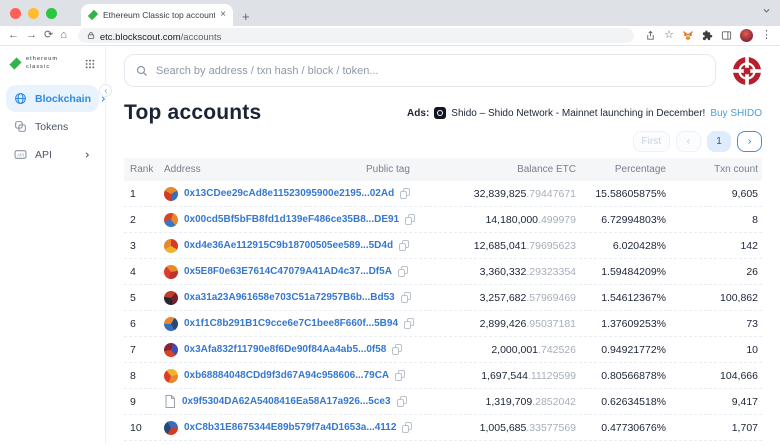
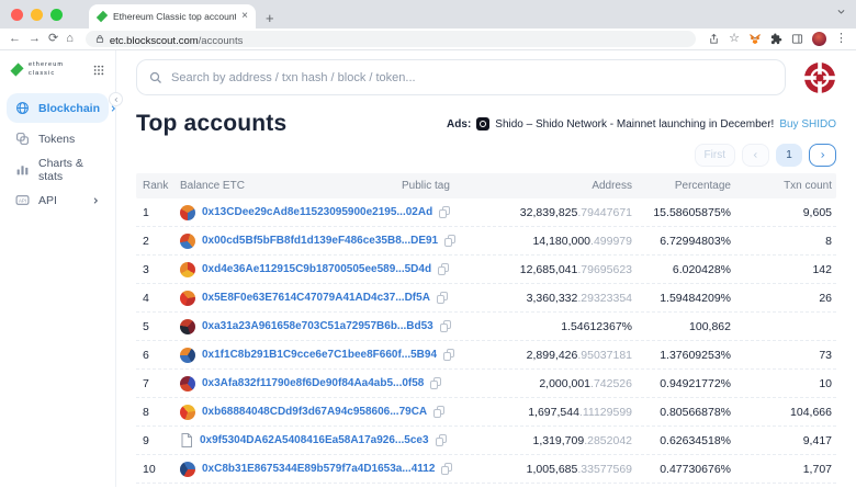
  Ethereum Classic top account
  ×
  +
  ←
  →
  ⟳
  ⌂
  etc.blockscout.com/accounts
  ☆
  ⋮
  Blockchain
  Tokens
+ Charts & stats
  API
  Search by address / txn hash / block / token...
  Top accounts
  Ads:
  Shido – Shido Network - Mainnet launching in December!
  Buy SHIDO
  First
  1
  Rank
- Address
+ Balance ETC
  Public tag
- Balance ETC
+ Address
  Percentage
  Txn count
  1
  0x13CDee29cAd8e11523095900e2195...02Ad
  32,839,825.79447671
  15.58605875%
  9,605
  2
  0x00cd5Bf5bFB8fd1d139eF486ce35B8...DE91
  14,180,000.499979
  6.72994803%
  8
  3
  0xd4e36Ae112915C9b18700505ee589...5D4d
  12,685,041.79695623
  6.020428%
  142
  4
  0x5E8F0e63E7614C47079A41AD4c37...Df5A
  3,360,332.29323354
  1.59484209%
  26
  5
  0xa31a23A961658e703C51a72957B6b...Bd53
- 3,257,682.57969469
  1.54612367%
  100,862
  6
  0x1f1C8b291B1C9cce6e7C1bee8F660f...5B94
  2,899,426.95037181
  1.37609253%
  73
  7
  0x3Afa832f11790e8f6De90f84Aa4ab5...0f58
  2,000,001.742526
  0.94921772%
  10
  8
  0xb68884048CDd9f3d67A94c958606...79CA
  1,697,544.11129599
  0.80566878%
  104,666
  9
  0x9f5304DA62A5408416Ea58A17a926...5ce3
  1,319,709.2852042
  0.62634518%
  9,417
  10
  0xC8b31E8675344E89b579f7a4D1653a...4112
  1,005,685.33577569
  0.47730676%
  1,707
